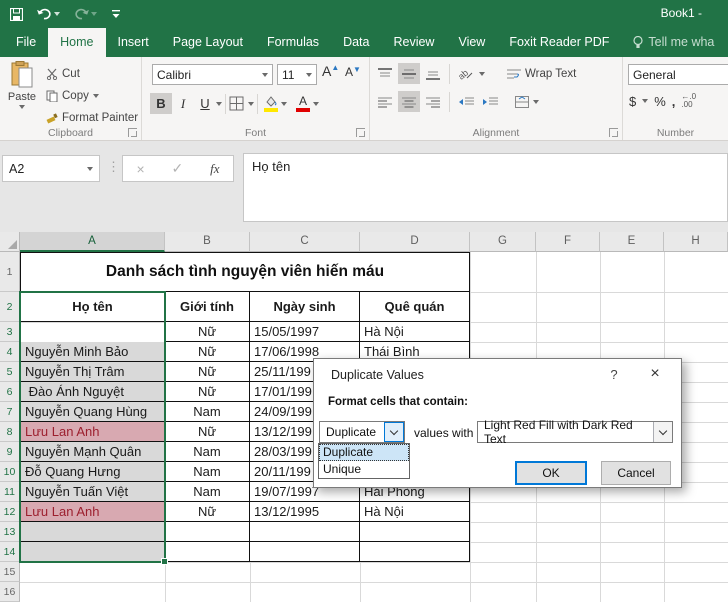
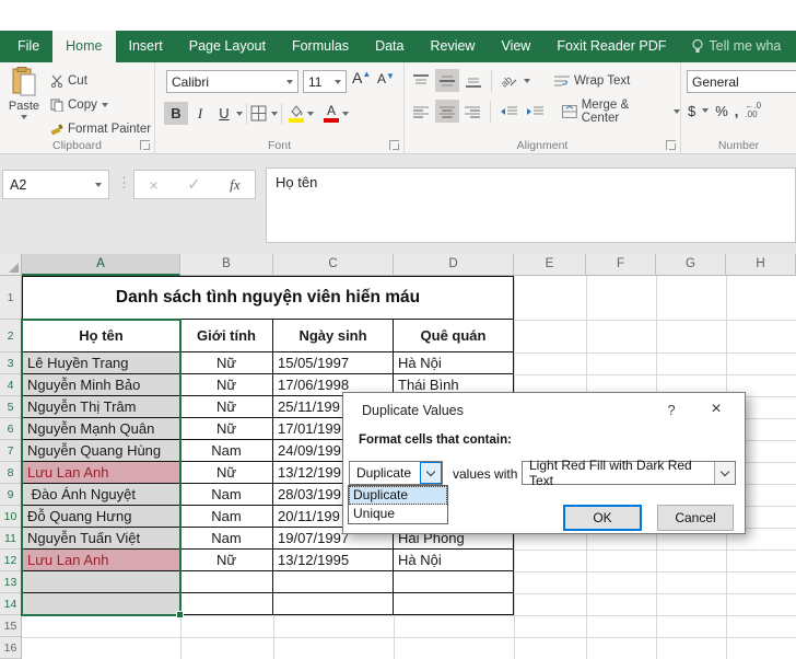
- Book1 -
  File
  Home
  Insert
  Page Layout
  Formulas
  Data
  Review
  View
  Foxit Reader PDF
  Tell me wha
  Paste
  Cut
  Copy
  Format Painter
  Clipboard
  Calibri
  11
  A▲
  A▼
  B
  I
  U
  A
  Font
  Wrap Text
+ Merge & Center
  Alignment
  General
  $
  %
  ,
  ←.0
  .00
  Number
  A2
  ⋮
  ×
  ✓
  fx
  Họ tên
  A
  B
  C
  D
- G
+ E
  F
- E
+ G
  H
  1
  2
  3
  4
  5
  6
  7
  8
  9
  10
  11
  12
  13
  14
  15
  16
  Danh sách tình nguyện viên hiến máu
  Họ tên
  Giới tính
  Ngày sinh
  Quê quán
+ Lê Huyền Trang
  Nữ
  15/05/1997
  Hà Nội
  Nguyễn Minh Bảo
  Nữ
  17/06/1998
  Thái Bình
  Nguyễn Thị Trâm
  Nữ
  25/11/199
- Đào Ánh Nguyệt
+ Nguyễn Mạnh Quân
  Nữ
  17/01/199
  Nguyễn Quang Hùng
  Nam
  24/09/199
  Lưu Lan Anh
  Nữ
  13/12/199
- Nguyễn Mạnh Quân
+ Đào Ánh Nguyệt
  Nam
  28/03/199
  Đỗ Quang Hưng
  Nam
  20/11/199
  Nguyễn Tuấn Việt
  Nam
  19/07/1997
  Hải Phòng
  Lưu Lan Anh
  Nữ
  13/12/1995
  Hà Nội
  Duplicate Values
  ?
  ×
  Format cells that contain:
  Duplicate
  values with
  Light Red Fill with Dark Red Text
  Duplicate
  Unique
  OK
  Cancel
